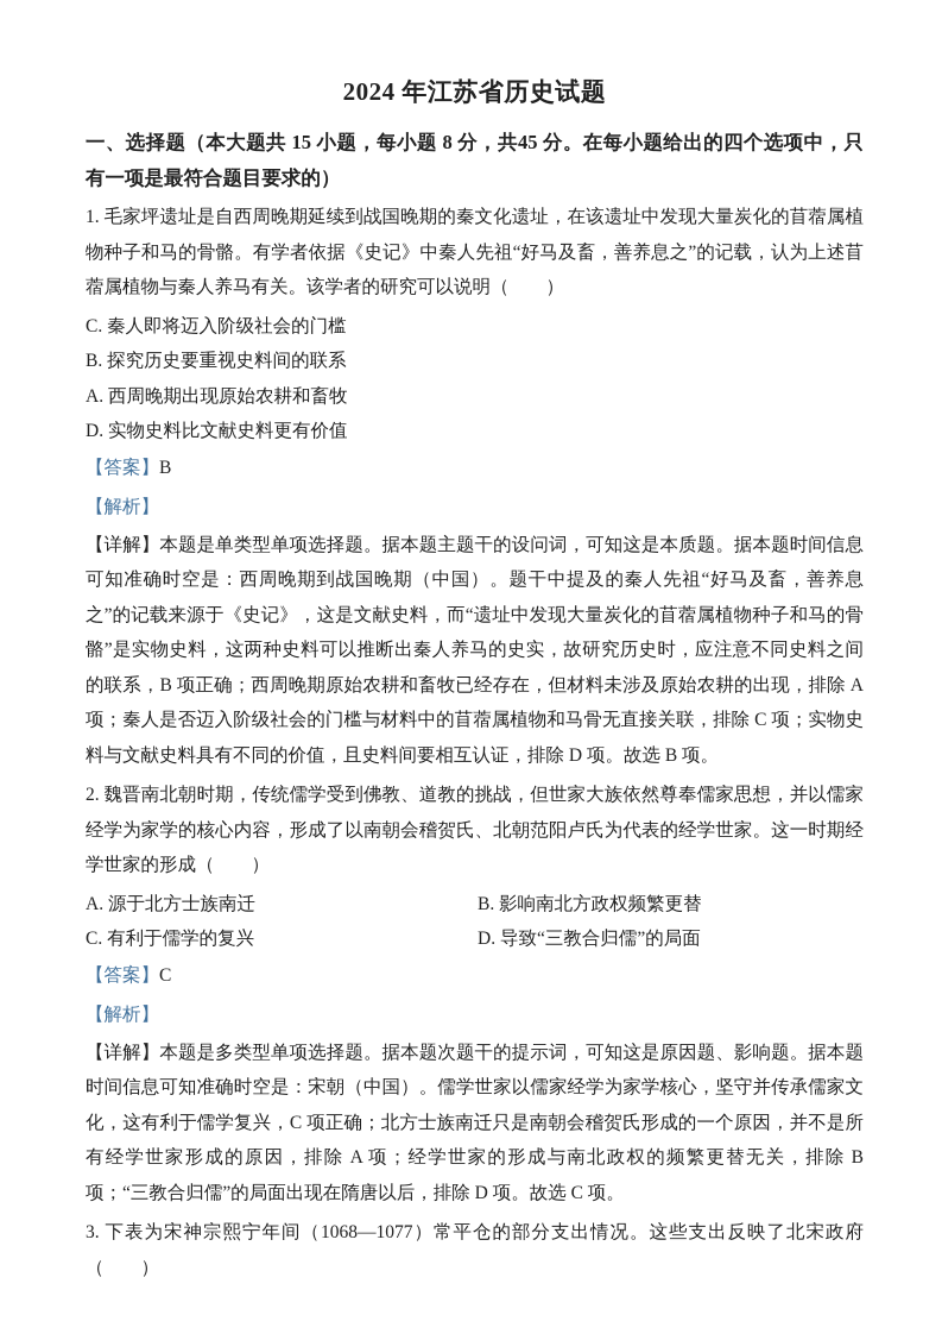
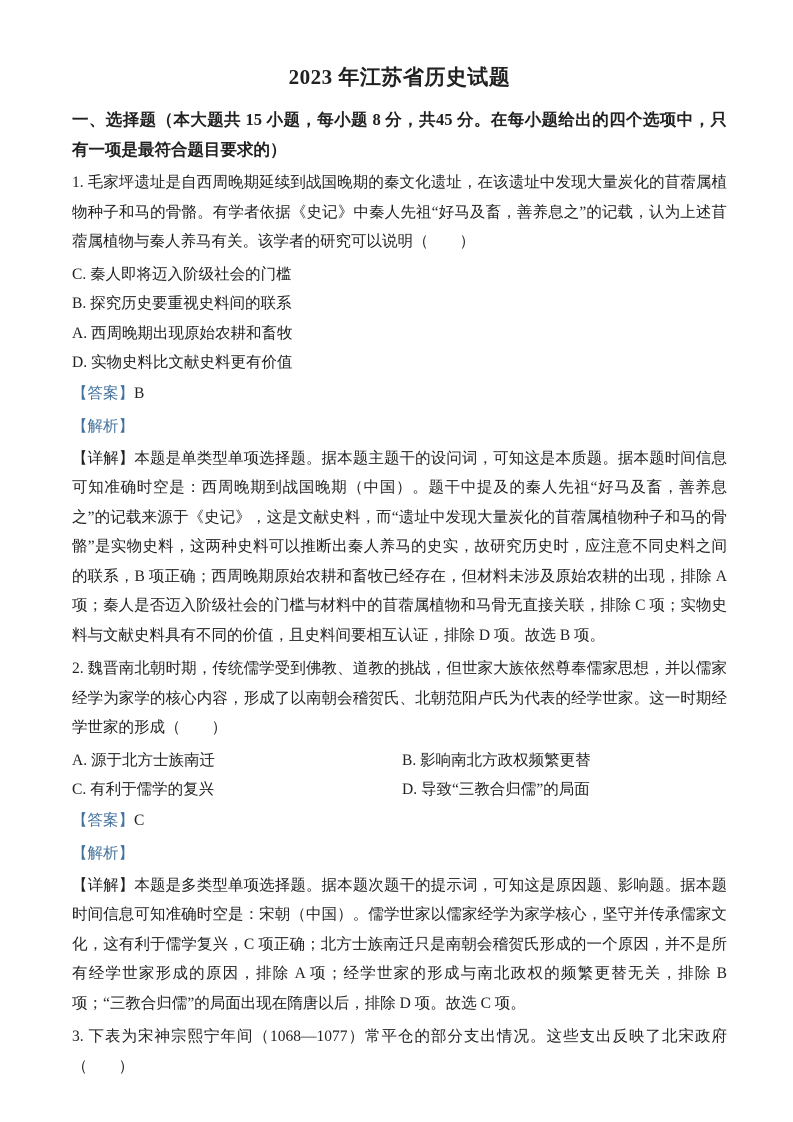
- 2024 年江苏省历史试题
+ 2023 年江苏省历史试题
  一、选择题（本大题共 15 小题，每小题 8 分，共45 分。在每小题给出的四个选项中，只有一项是最符合题目要求的）
  1. 毛家坪遗址是自西周晚期延续到战国晚期的秦文化遗址，在该遗址中发现大量炭化的苜蓿属植物种子和马的骨骼。有学者依据《史记》中秦人先祖“好马及畜，善养息之”的记载，认为上述苜蓿属植物与秦人养马有关。该学者的研究可以说明（ ）
  C. 秦人即将迈入阶级社会的门槛
  B. 探究历史要重视史料间的联系
  A. 西周晚期出现原始农耕和畜牧
  D. 实物史料比文献史料更有价值
  【答案】B
  【解析】
  【详解】本题是单类型单项选择题。据本题主题干的设问词，可知这是本质题。据本题时间信息可知准确时空是：西周晚期到战国晚期（中国）。题干中提及的秦人先祖“好马及畜，善养息之”的记载来源于《史记》，这是文献史料，而“遗址中发现大量炭化的苜蓿属植物种子和马的骨骼”是实物史料，这两种史料可以推断出秦人养马的史实，故研究历史时，应注意不同史料之间的联系，B 项正确；西周晚期原始农耕和畜牧已经存在，但材料未涉及原始农耕的出现，排除 A 项；秦人是否迈入阶级社会的门槛与材料中的苜蓿属植物和马骨无直接关联，排除 C 项；实物史料与文献史料具有不同的价值，且史料间要相互认证，排除 D 项。故选 B 项。
  2. 魏晋南北朝时期，传统儒学受到佛教、道教的挑战，但世家大族依然尊奉儒家思想，并以儒家经学为家学的核心内容，形成了以南朝会稽贺氏、北朝范阳卢氏为代表的经学世家。这一时期经学世家的形成（ ）
  A. 源于北方士族南迁
  B. 影响南北方政权频繁更替
  C. 有利于儒学的复兴
  D. 导致“三教合归儒”的局面
  【答案】C
  【解析】
  【详解】本题是多类型单项选择题。据本题次题干的提示词，可知这是原因题、影响题。据本题时间信息可知准确时空是：宋朝（中国）。儒学世家以儒家经学为家学核心，坚守并传承儒家文化，这有利于儒学复兴，C 项正确；北方士族南迁只是南朝会稽贺氏形成的一个原因，并不是所有经学世家形成的原因，排除 A 项；经学世家的形成与南北政权的频繁更替无关，排除 B 项；“三教合归儒”的局面出现在隋唐以后，排除 D 项。故选 C 项。
  3. 下表为宋神宗熙宁年间（1068—1077）常平仓的部分支出情况。这些支出反映了北宋政府（ ）
